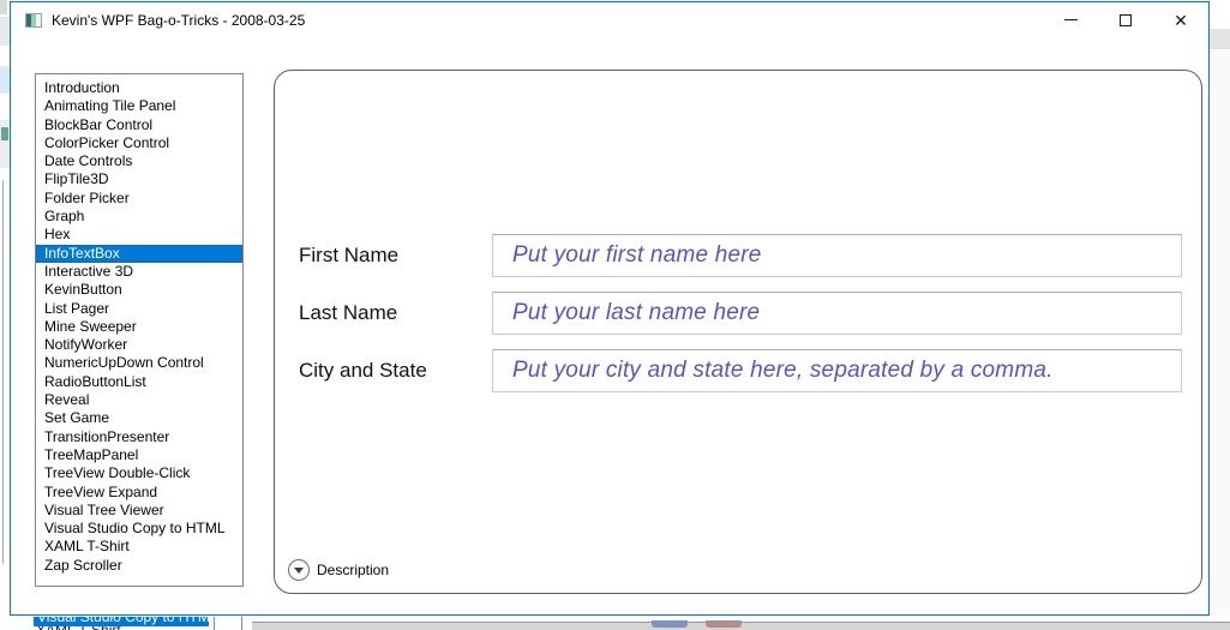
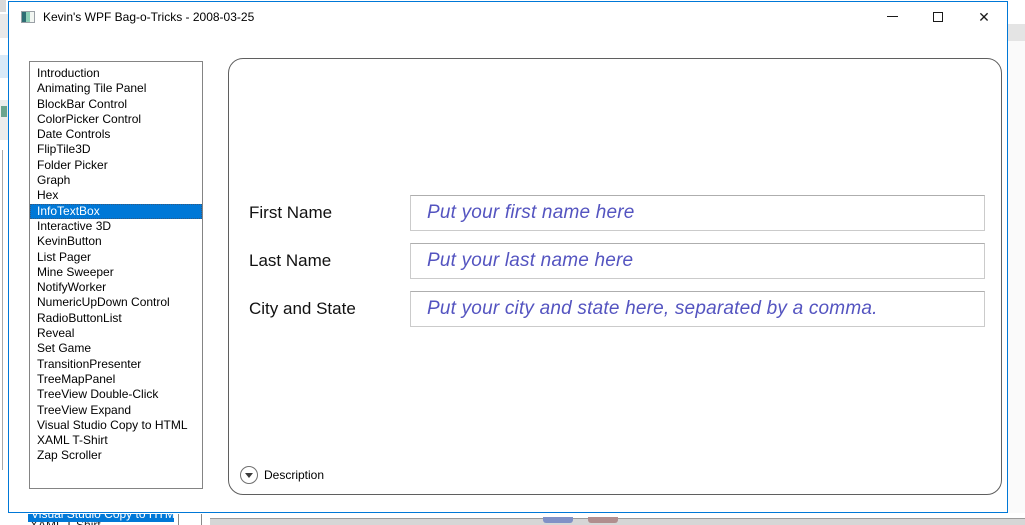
  Visual Studio Copy to HTM
  Kevin's WPF Bag-o-Tricks - 2008-03-25
  ✕
  Introduction
  Animating Tile Panel
  BlockBar Control
  ColorPicker Control
  Date Controls
  FlipTile3D
  Folder Picker
  Graph
  Hex
  InfoTextBox
  Interactive 3D
  KevinButton
  List Pager
  Mine Sweeper
  NotifyWorker
  NumericUpDown Control
  RadioButtonList
  Reveal
  Set Game
  TransitionPresenter
  TreeMapPanel
  TreeView Double-Click
  TreeView Expand
- Visual Tree Viewer
  Visual Studio Copy to HTML
  XAML T-Shirt
  Zap Scroller
  First Name
  Put your first name here
  Last Name
  Put your last name here
  City and State
  Put your city and state here, separated by a comma.
  Description
